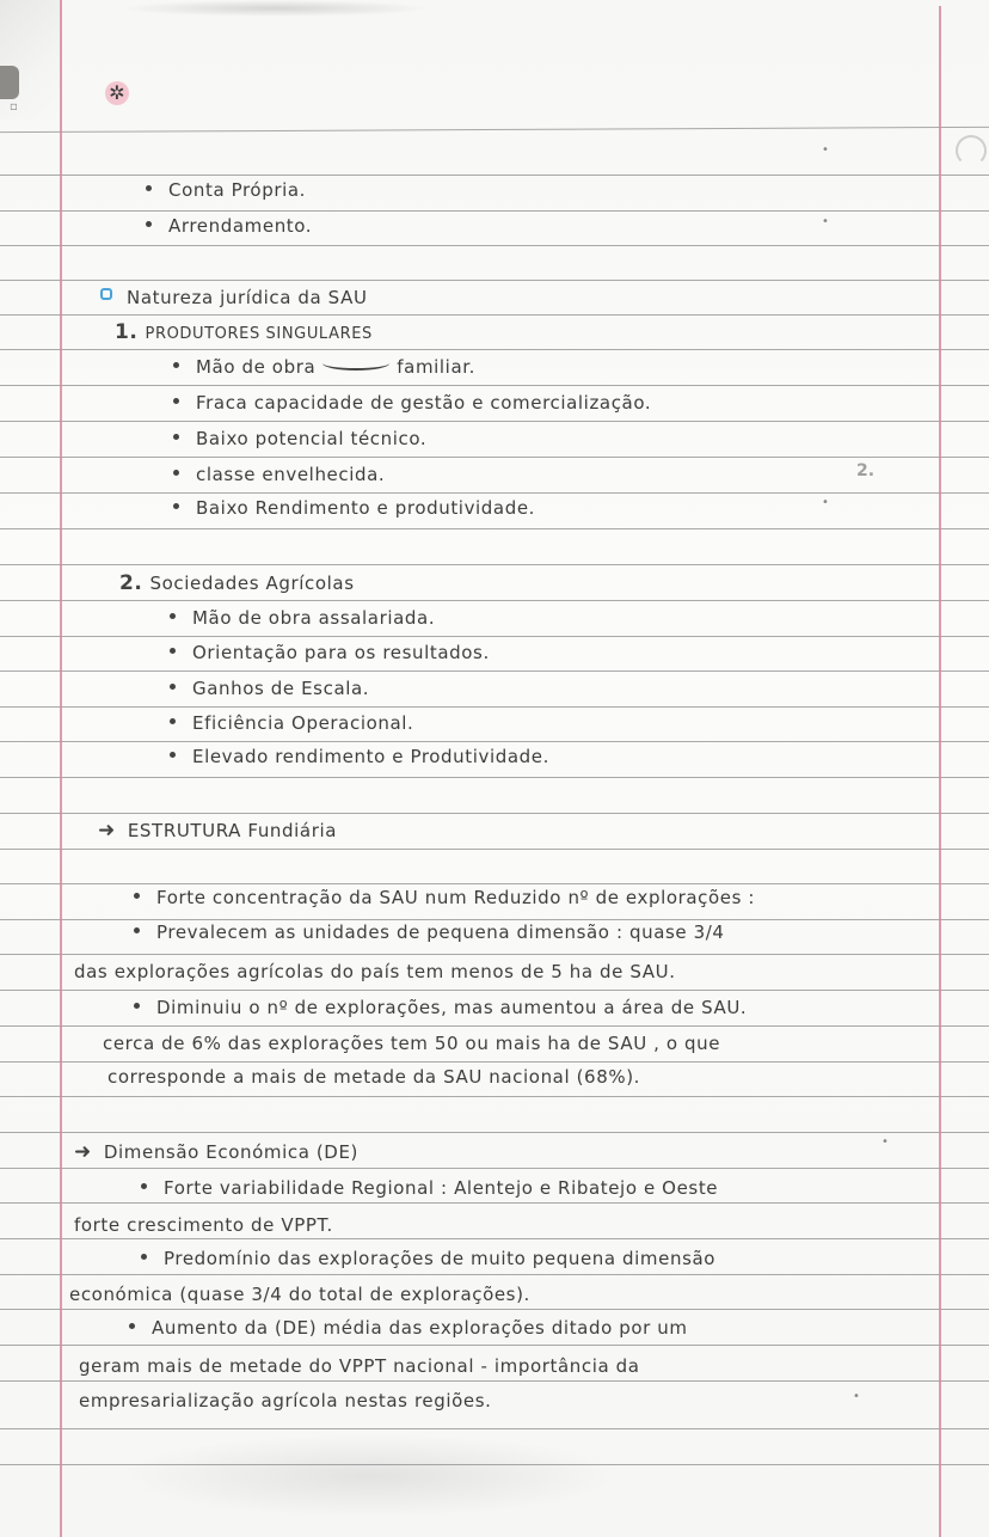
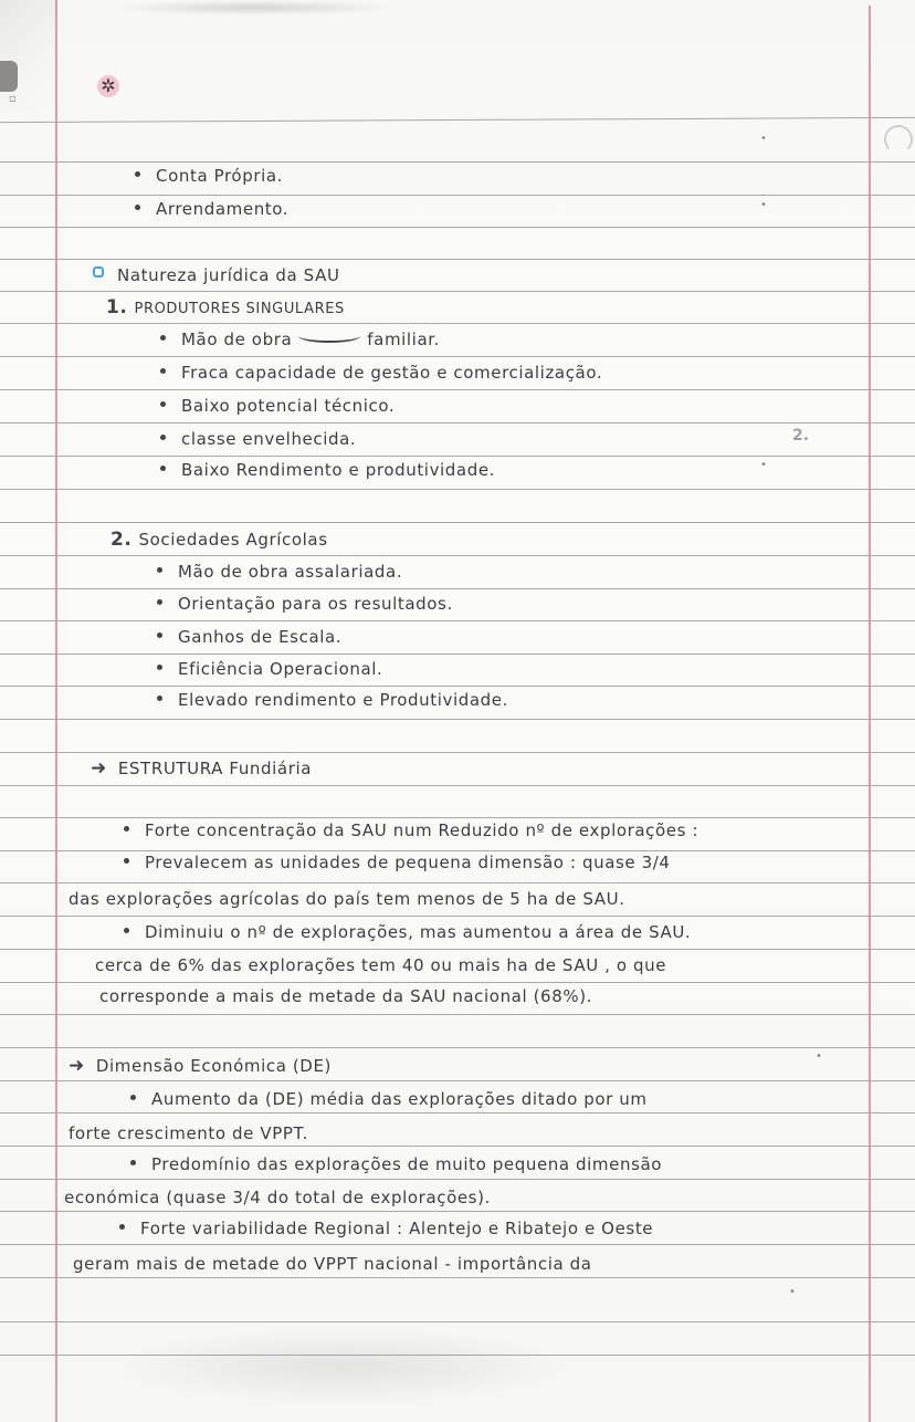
  ✲
  Conta Própria.
  Arrendamento.
  Natureza jurídica da SAU
  1. PRODUTORES SINGULARES
  Mão de obra familiar.
  Fraca capacidade de gestão e comercialização.
  Baixo potencial técnico.
  classe envelhecida.
  Baixo Rendimento e produtividade.
  2. Sociedades Agrícolas
  Mão de obra assalariada.
  Orientação para os resultados.
  Ganhos de Escala.
  Eficiência Operacional.
  Elevado rendimento e Produtividade.
  ➜ ESTRUTURA Fundiária
  Forte concentração da SAU num Reduzido nº de explorações :
  Prevalecem as unidades de pequena dimensão : quase 3/4
  das explorações agrícolas do país tem menos de 5 ha de SAU.
  Diminuiu o nº de explorações, mas aumentou a área de SAU.
- cerca de 6% das explorações tem 50 ou mais ha de SAU , o que
+ cerca de 6% das explorações tem 40 ou mais ha de SAU , o que
  corresponde a mais de metade da SAU nacional (68%).
  ➜ Dimensão Económica (DE)
- Forte variabilidade Regional : Alentejo e Ribatejo e Oeste
+ Aumento da (DE) média das explorações ditado por um
  forte crescimento de VPPT.
  Predomínio das explorações de muito pequena dimensão
  económica (quase 3/4 do total de explorações).
- Aumento da (DE) média das explorações ditado por um
+ Forte variabilidade Regional : Alentejo e Ribatejo e Oeste
  geram mais de metade do VPPT nacional - importância da
- empresarialização agrícola nestas regiões.
  2.
  •
  •
  •
  •
  •
  ▫
